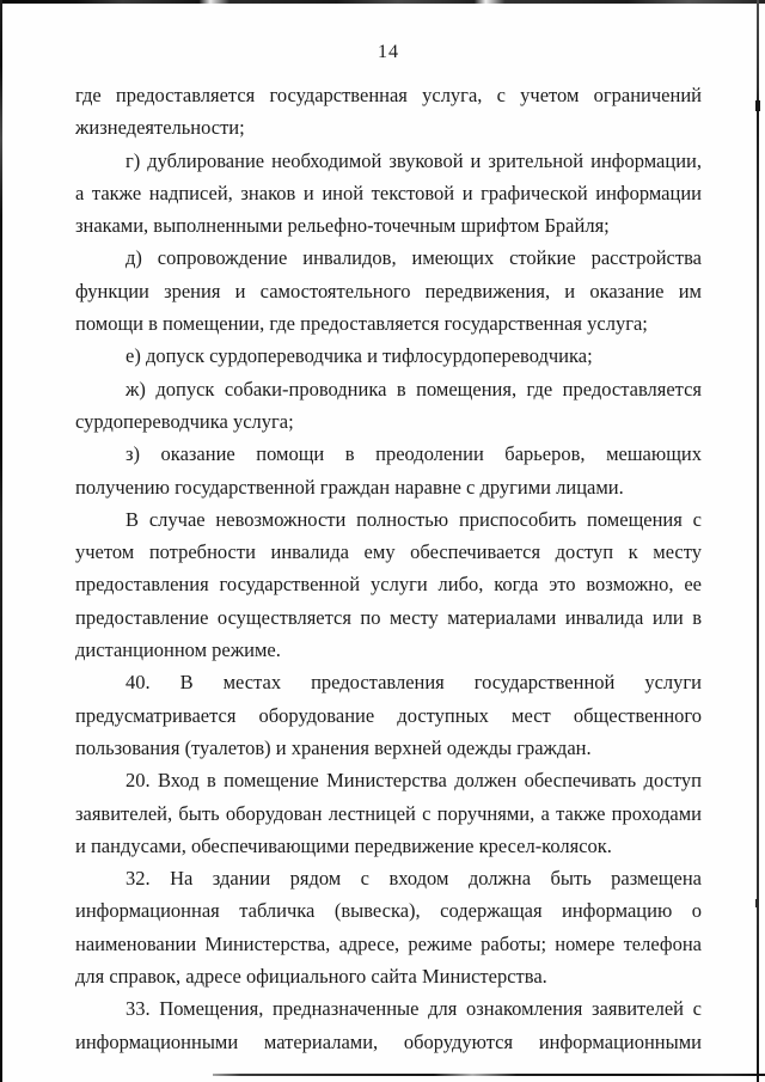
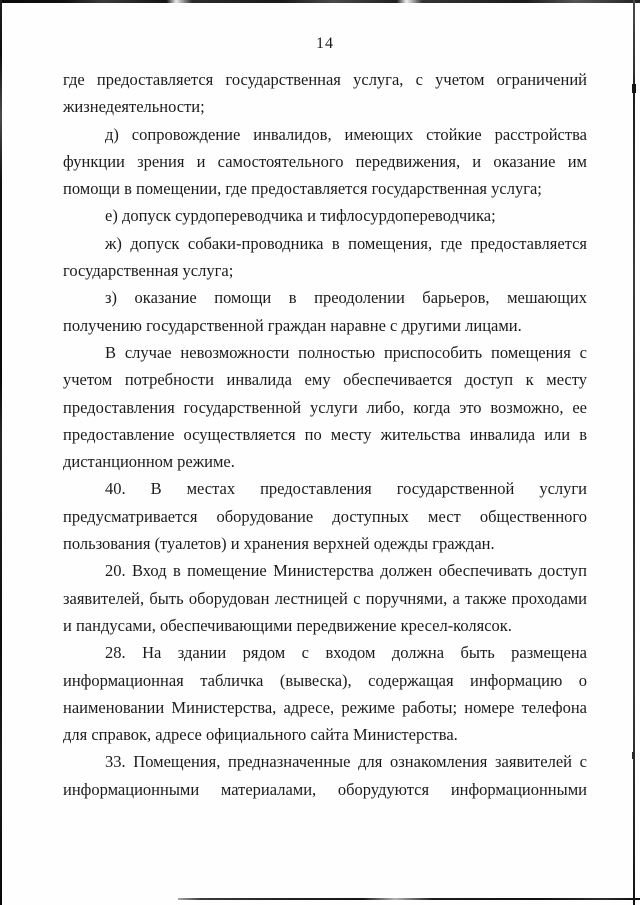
  14
  где предоставляется государственная услуга, с учетом ограничений жизнедеятельности;
- г) дублирование необходимой звуковой и зрительной информации, а также надписей, знаков и иной текстовой и графической информации знаками, выполненными рельефно-точечным шрифтом Брайля;
  д) сопровождение инвалидов, имеющих стойкие расстройства функции зрения и самостоятельного передвижения, и оказание им помощи в помещении, где предоставляется государственная услуга;
  е) допуск сурдопереводчика и тифлосурдопереводчика;
- ж) допуск собаки-проводника в помещения, где предоставляется сурдопереводчика услуга;
+ ж) допуск собаки-проводника в помещения, где предоставляется государственная услуга;
  з) оказание помощи в преодолении барьеров, мешающих получению государственной граждан наравне с другими лицами.
- В случае невозможности полностью приспособить помещения с учетом потребности инвалида ему обеспечивается доступ к месту предоставления государственной услуги либо, когда это возможно, ее предоставление осуществляется по месту материалами инвалида или в дистанционном режиме.
+ В случае невозможности полностью приспособить помещения с учетом потребности инвалида ему обеспечивается доступ к месту предоставления государственной услуги либо, когда это возможно, ее предоставление осуществляется по месту жительства инвалида или в дистанционном режиме.
  40. В местах предоставления государственной услуги предусматривается оборудование доступных мест общественного пользования (туалетов) и хранения верхней одежды граждан.
  20. Вход в помещение Министерства должен обеспечивать доступ заявителей, быть оборудован лестницей с поручнями, а также проходами и пандусами, обеспечивающими передвижение кресел-колясок.
- 32. На здании рядом с входом должна быть размещена информационная табличка (вывеска), содержащая информацию о наименовании Министерства, адресе, режиме работы; номере телефона для справок, адресе официального сайта Министерства.
+ 28. На здании рядом с входом должна быть размещена информационная табличка (вывеска), содержащая информацию о наименовании Министерства, адресе, режиме работы; номере телефона для справок, адресе официального сайта Министерства.
  33. Помещения, предназначенные для ознакомления заявителей с информационными материалами, оборудуются информационными
